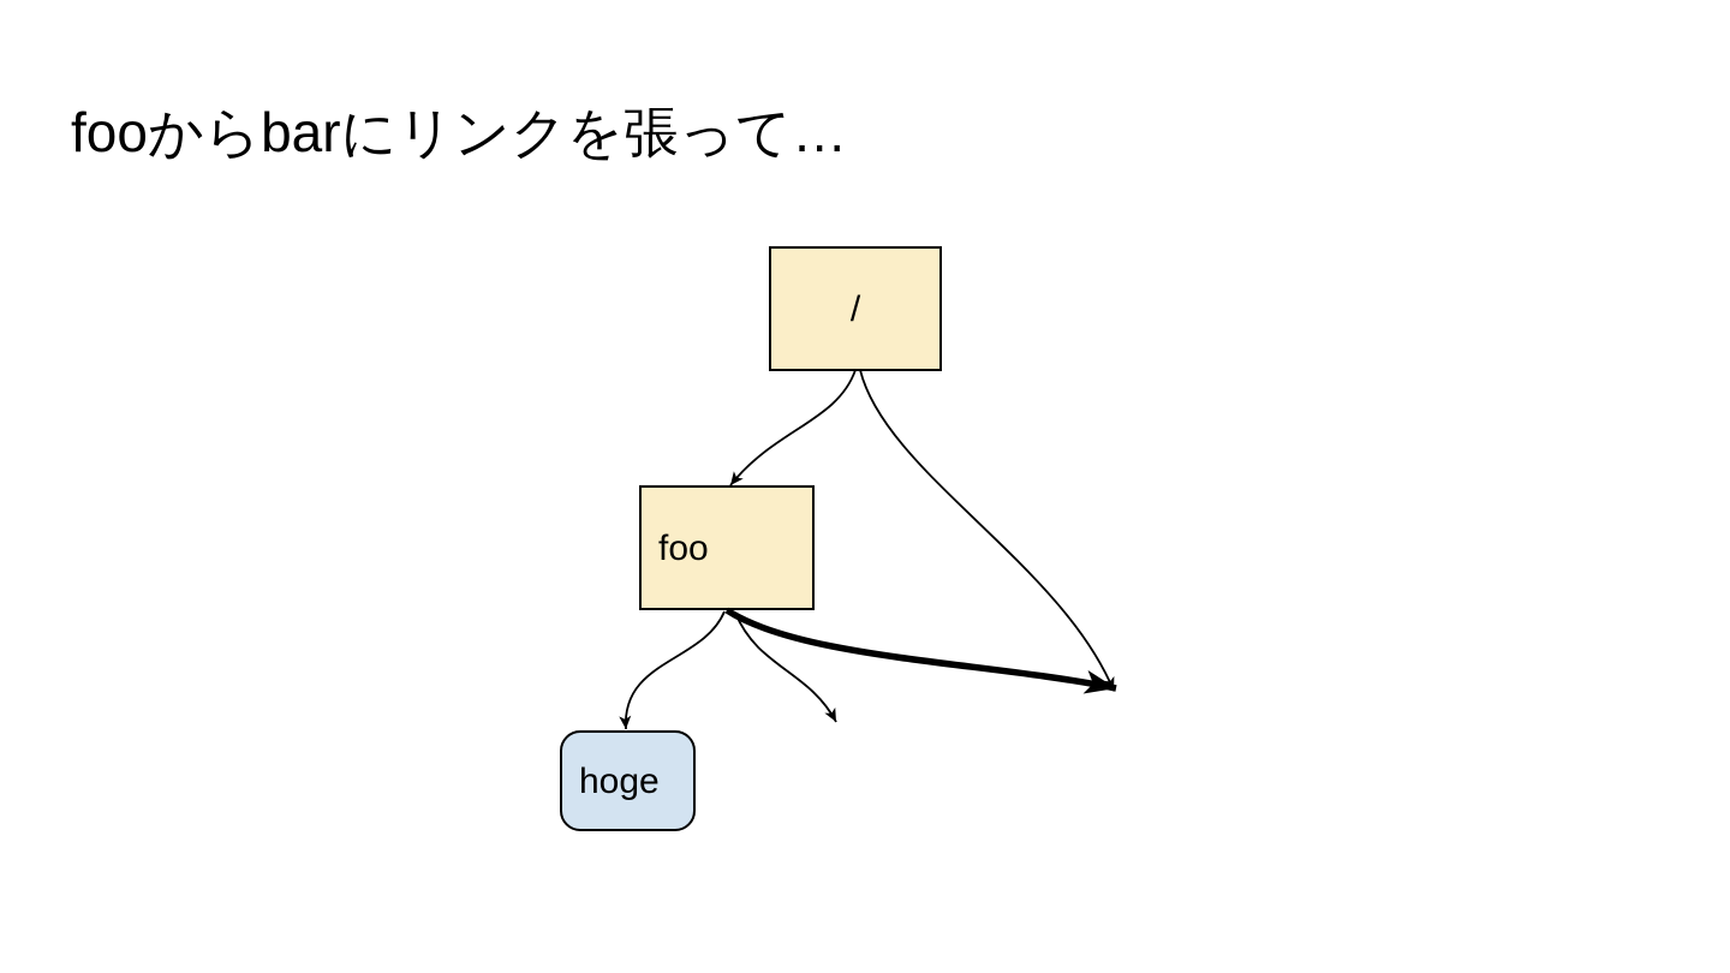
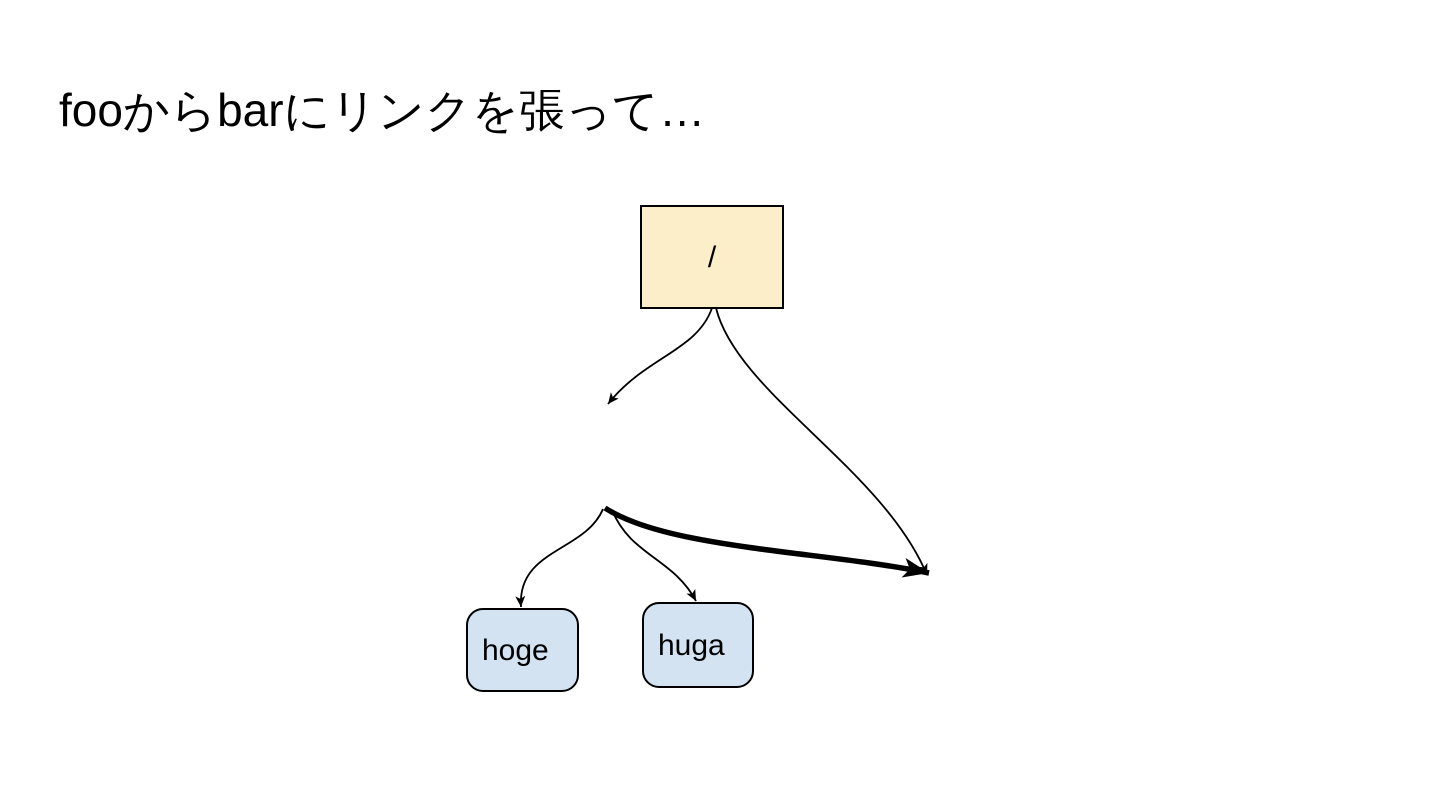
  fooからbarにリンクを張って…
  /
- foo
  hoge
+ huga
